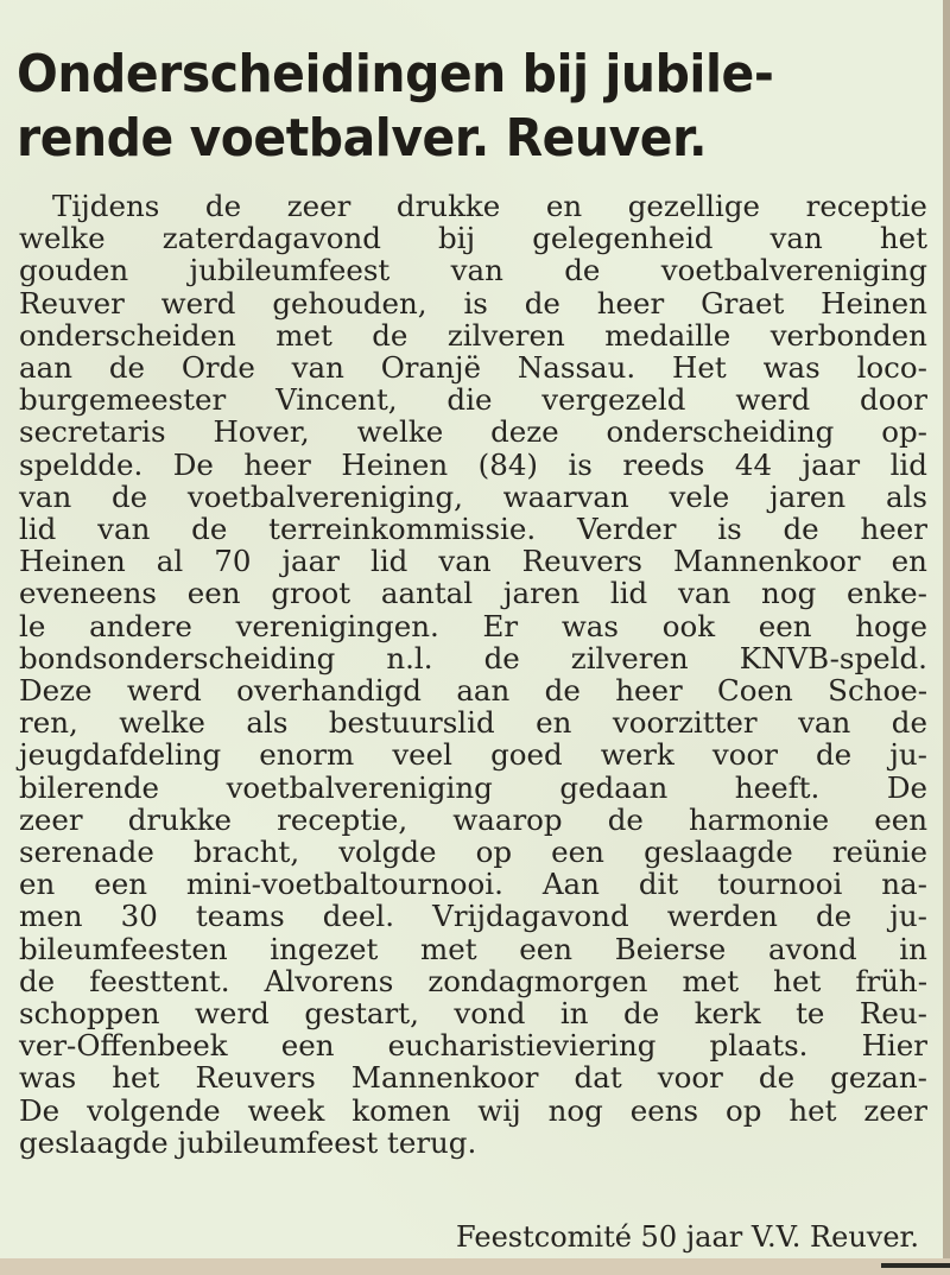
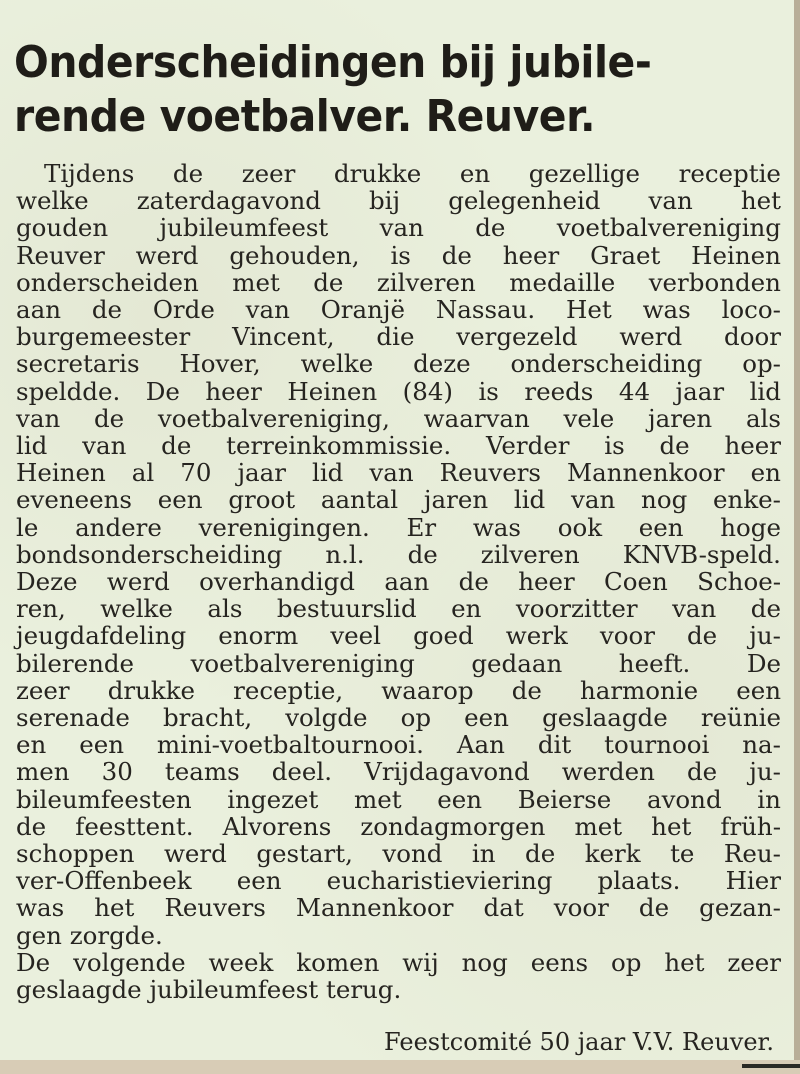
  Onderscheidingen bij jubile-
  rende voetbalver. Reuver.
  Tijdens
  de
  zeer
  drukke
  en
  gezellige
  receptie
  welke
  zaterdagavond
  bij
  gelegenheid
  van
  het
  gouden
  jubileumfeest
  van
  de
  voetbalvereniging
  Reuver
  werd
  gehouden,
  is
  de
  heer
  Graet
  Heinen
  onderscheiden
  met
  de
  zilveren
  medaille
  verbonden
  aan
  de
  Orde
  van
  Oranjë
  Nassau.
  Het
  was
  loco-
  burgemeester
  Vincent,
  die
  vergezeld
  werd
  door
  secretaris
  Hover,
  welke
  deze
  onderscheiding
  op-
  speldde.
  De
  heer
  Heinen
  (84)
  is
  reeds
  44
  jaar
  lid
  van
  de
  voetbalvereniging,
  waarvan
  vele
  jaren
  als
  lid
  van
  de
  terreinkommissie.
  Verder
  is
  de
  heer
  Heinen
  al
  70
  jaar
  lid
  van
  Reuvers
  Mannenkoor
  en
  eveneens
  een
  groot
  aantal
  jaren
  lid
  van
  nog
  enke-
  le
  andere
  verenigingen.
  Er
  was
  ook
  een
  hoge
  bondsonderscheiding
  n.l.
  de
  zilveren
  KNVB-speld.
  Deze
  werd
  overhandigd
  aan
  de
  heer
  Coen
  Schoe-
  ren,
  welke
  als
  bestuurslid
  en
  voorzitter
  van
  de
  jeugdafdeling
  enorm
  veel
  goed
  werk
  voor
  de
  ju-
  bilerende
  voetbalvereniging
  gedaan
  heeft.
  De
  zeer
  drukke
  receptie,
  waarop
  de
  harmonie
  een
  serenade
  bracht,
  volgde
  op
  een
  geslaagde
  reünie
  en
  een
  mini-voetbaltournooi.
  Aan
  dit
  tournooi
  na-
  men
  30
  teams
  deel.
  Vrijdagavond
  werden
  de
  ju-
  bileumfeesten
  ingezet
  met
  een
  Beierse
  avond
  in
  de
  feesttent.
  Alvorens
  zondagmorgen
  met
  het
  früh-
  schoppen
  werd
  gestart,
  vond
  in
  de
  kerk
  te
  Reu-
  ver-Offenbeek
  een
  eucharistieviering
  plaats.
  Hier
  was
  het
  Reuvers
  Mannenkoor
  dat
  voor
  de
  gezan-
+ gen zorgde.
  De
  volgende
  week
  komen
  wij
  nog
  eens
  op
  het
  zeer
  geslaagde jubileumfeest terug.
  Feestcomité 50 jaar V.V. Reuver.
